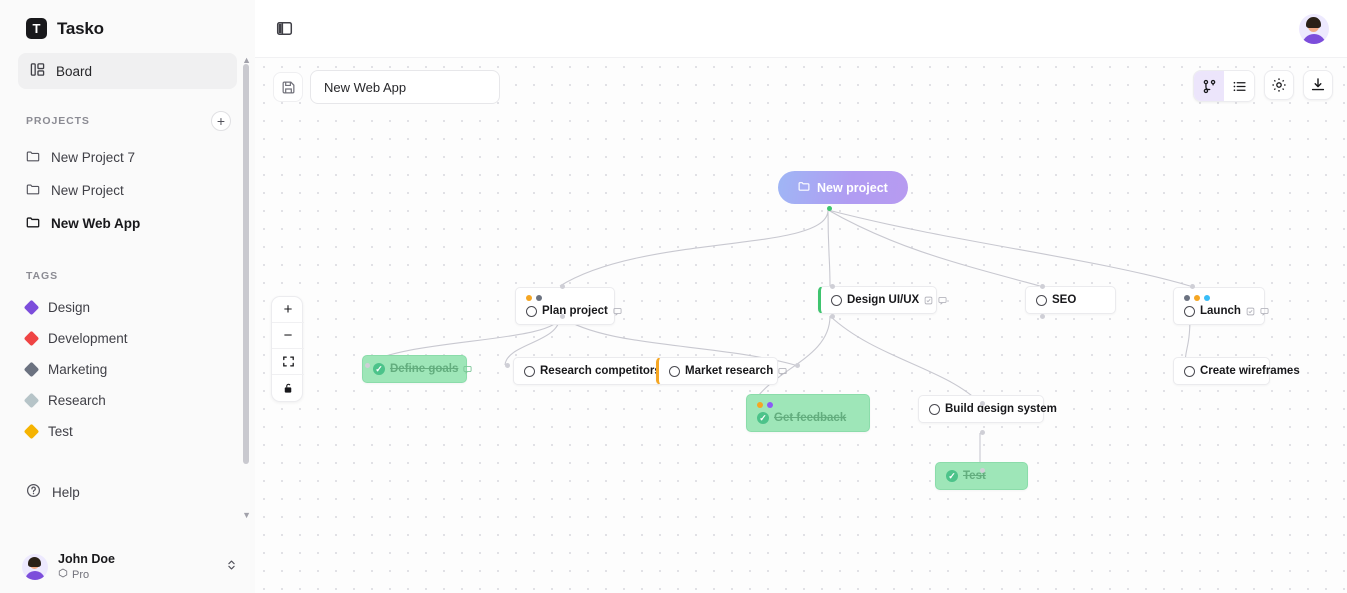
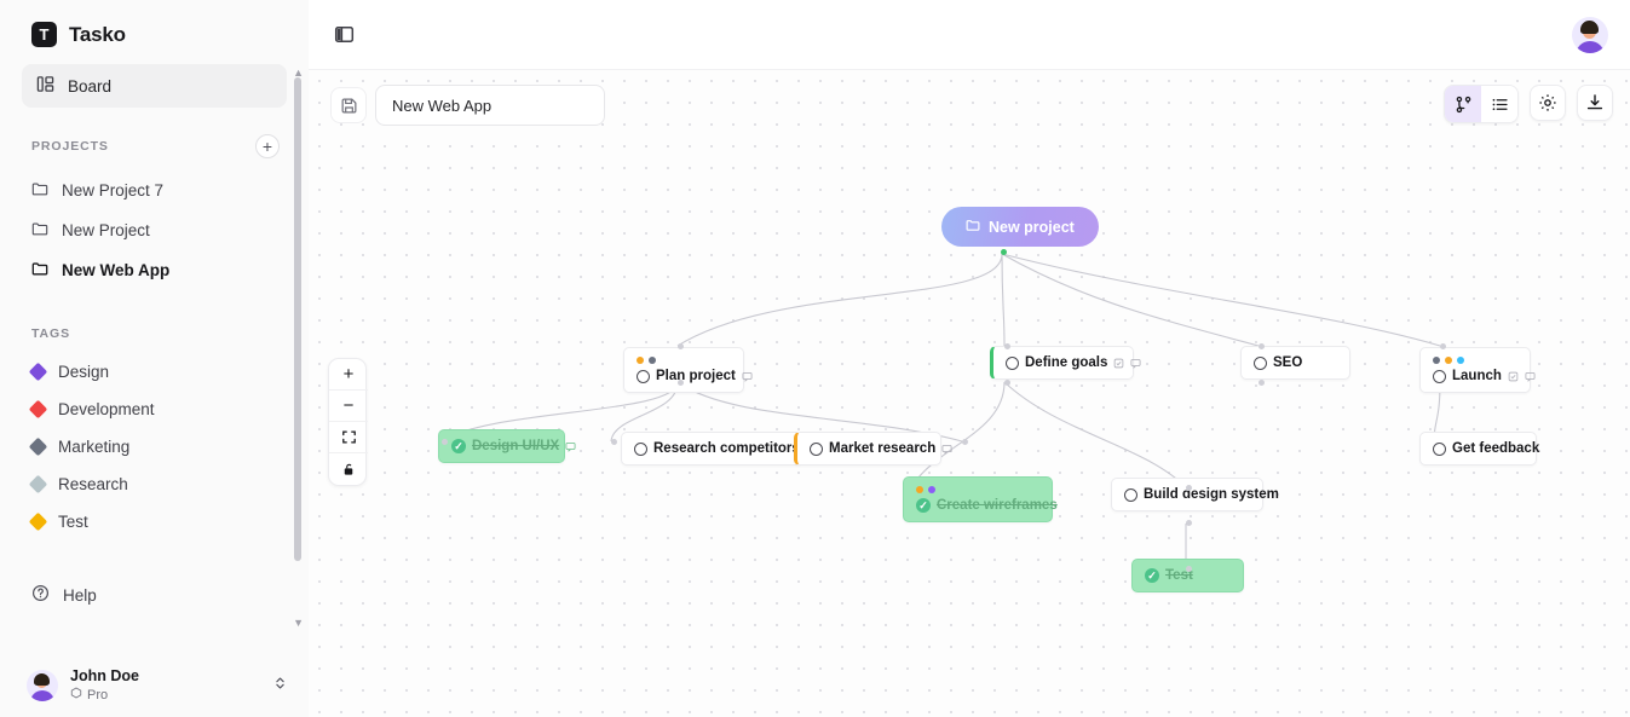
  T
  Tasko
  Board
  PROJECTS
  +
  New Project 7
  New Project
  New Web App
  TAGS
  Design
  Development
  Marketing
  Research
  Test
  Help
  John Doe
  Pro
  ▲
  ▼
  New Web App
  +
  −
  New project
  Plan project
- Design UI/UX
+ Define goals
  SEO
  Launch
  ✓
- Define goals
+ Design UI/UX
  Research competitor
  Market research
  ✓
- Get feedback
+ Create wireframes
  Build design system
  ✓
  Test
- Create wireframes
+ Get feedback
